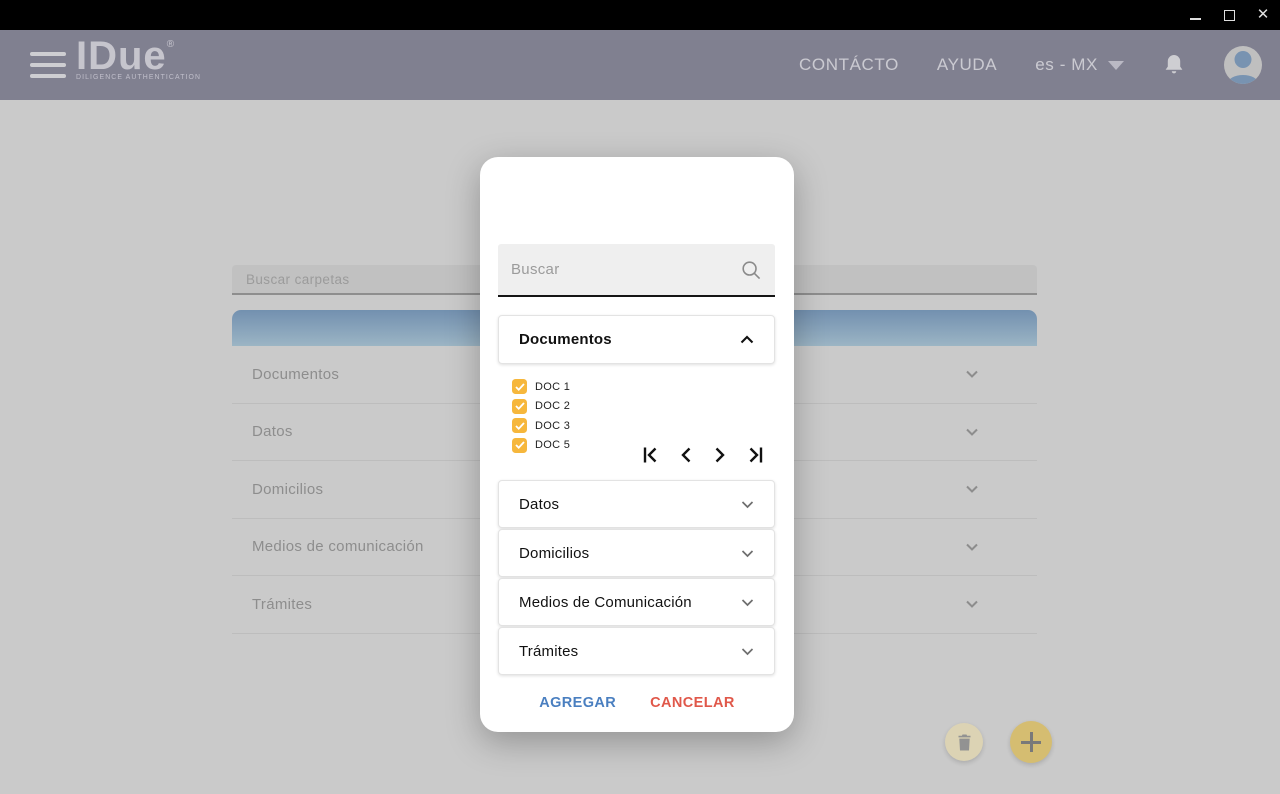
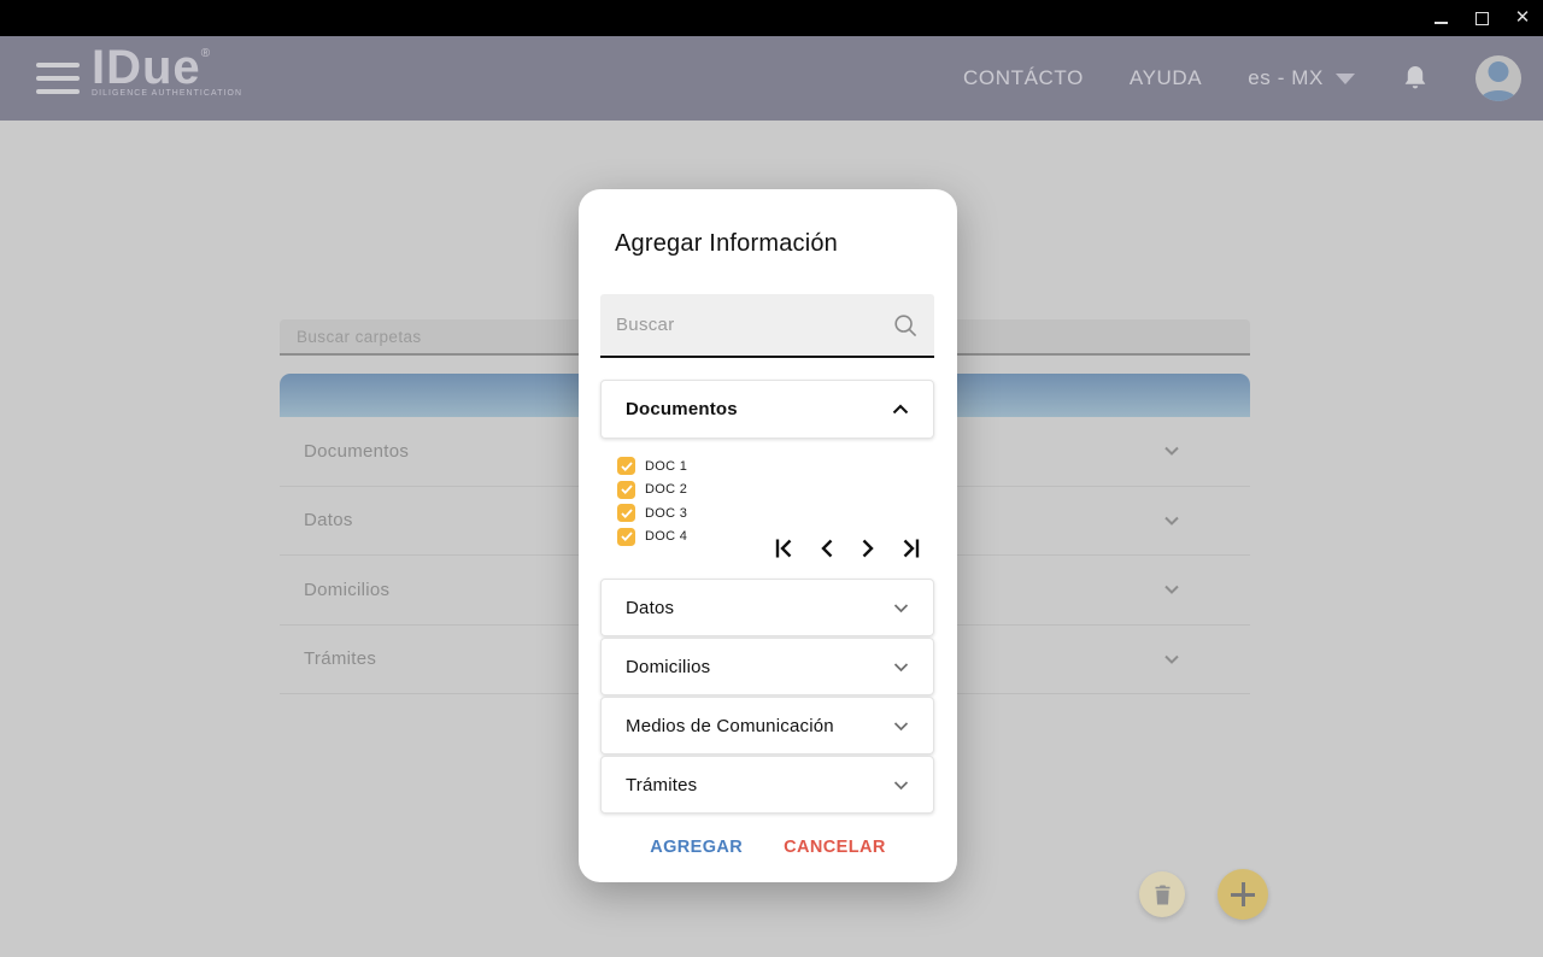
  ✕
  IDue®
  CONTÁCTO
  AYUDA
  es - MX
  Buscar carpetas
  Documentos
  Datos
  Domicilios
- Medios de comunicación
  Trámites
+ Agregar Información
  Buscar
  Documentos
  DOC 1
  DOC 2
  DOC 3
- DOC 5
+ DOC 4
  Datos
  Domicilios
  Medios de Comunicación
  Trámites
  AGREGAR
  CANCELAR
